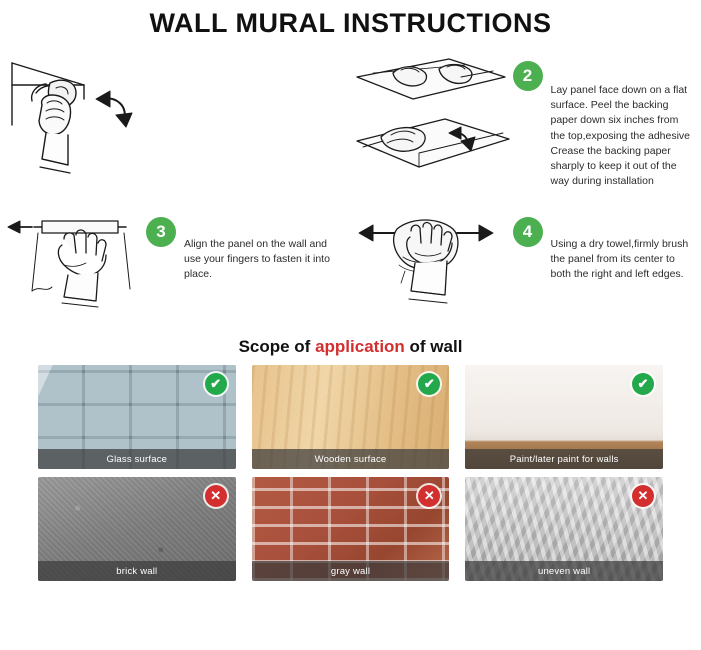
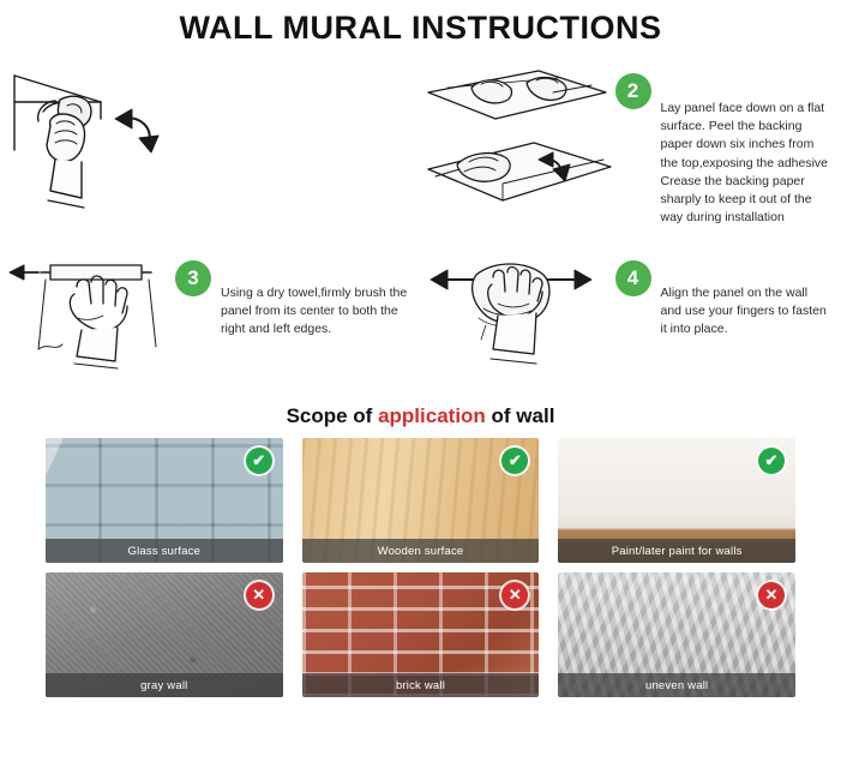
  WALL MURAL INSTRUCTIONS
  2
  Lay panel face down on a flat surface. Peel the backing paper down six inches from the top,exposing the adhesive Crease the backing paper sharply to keep it out of the way during installation
  3
- Align the panel on the wall and use your fingers to fasten it into place.
+ Using a dry towel,firmly brush the panel from its center to both the right and left edges.
  4
- Using a dry towel,firmly brush the panel from its center to both the right and left edges.
+ Align the panel on the wall and use your fingers to fasten it into place.
  Scope of application of wall
  ✔
  Glass surface
  ✔
  Wooden surface
  ✔
  Paint/later paint for walls
  ✕
- brick wall
+ gray wall
  ✕
- gray wall
+ brick wall
  ✕
  uneven wall
